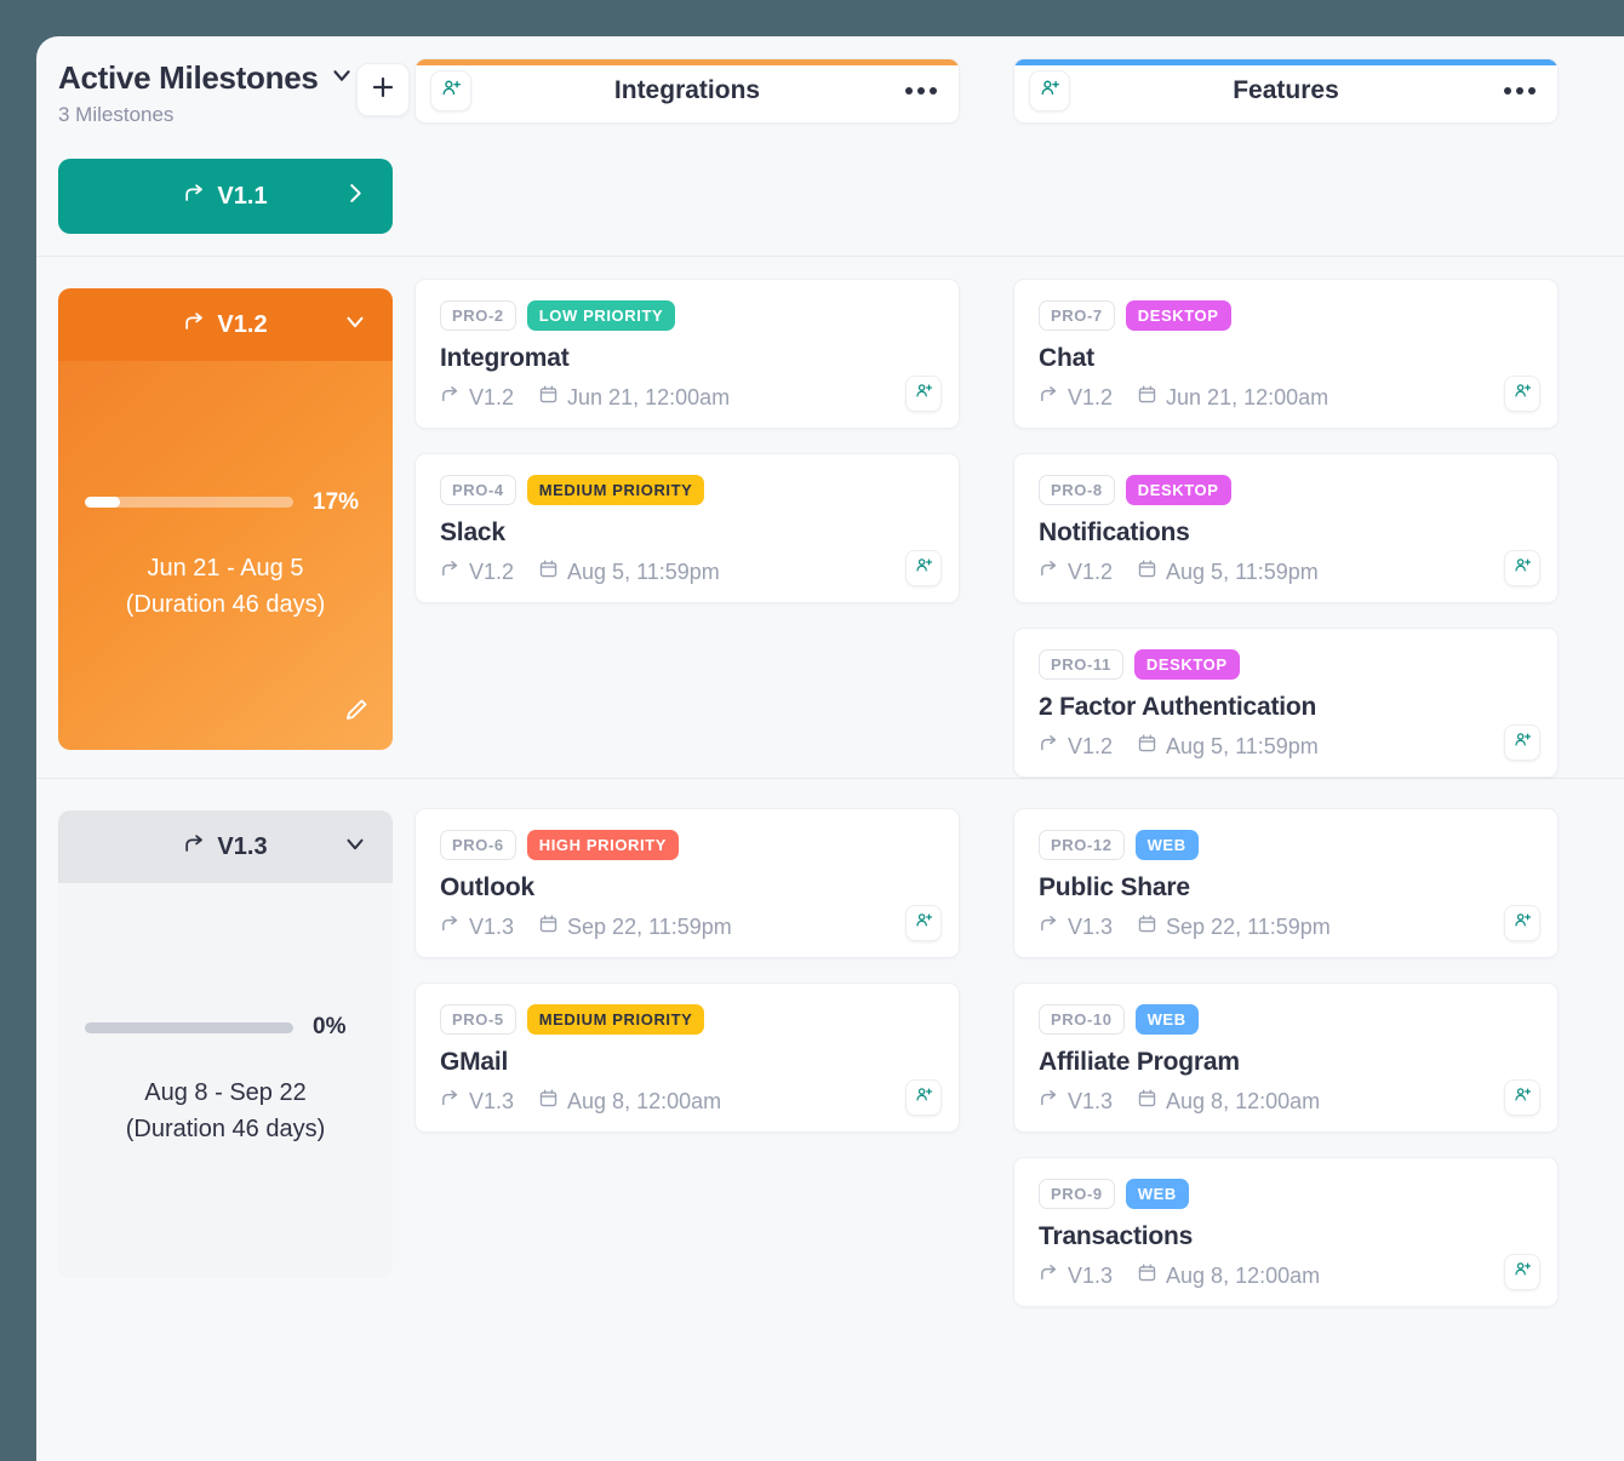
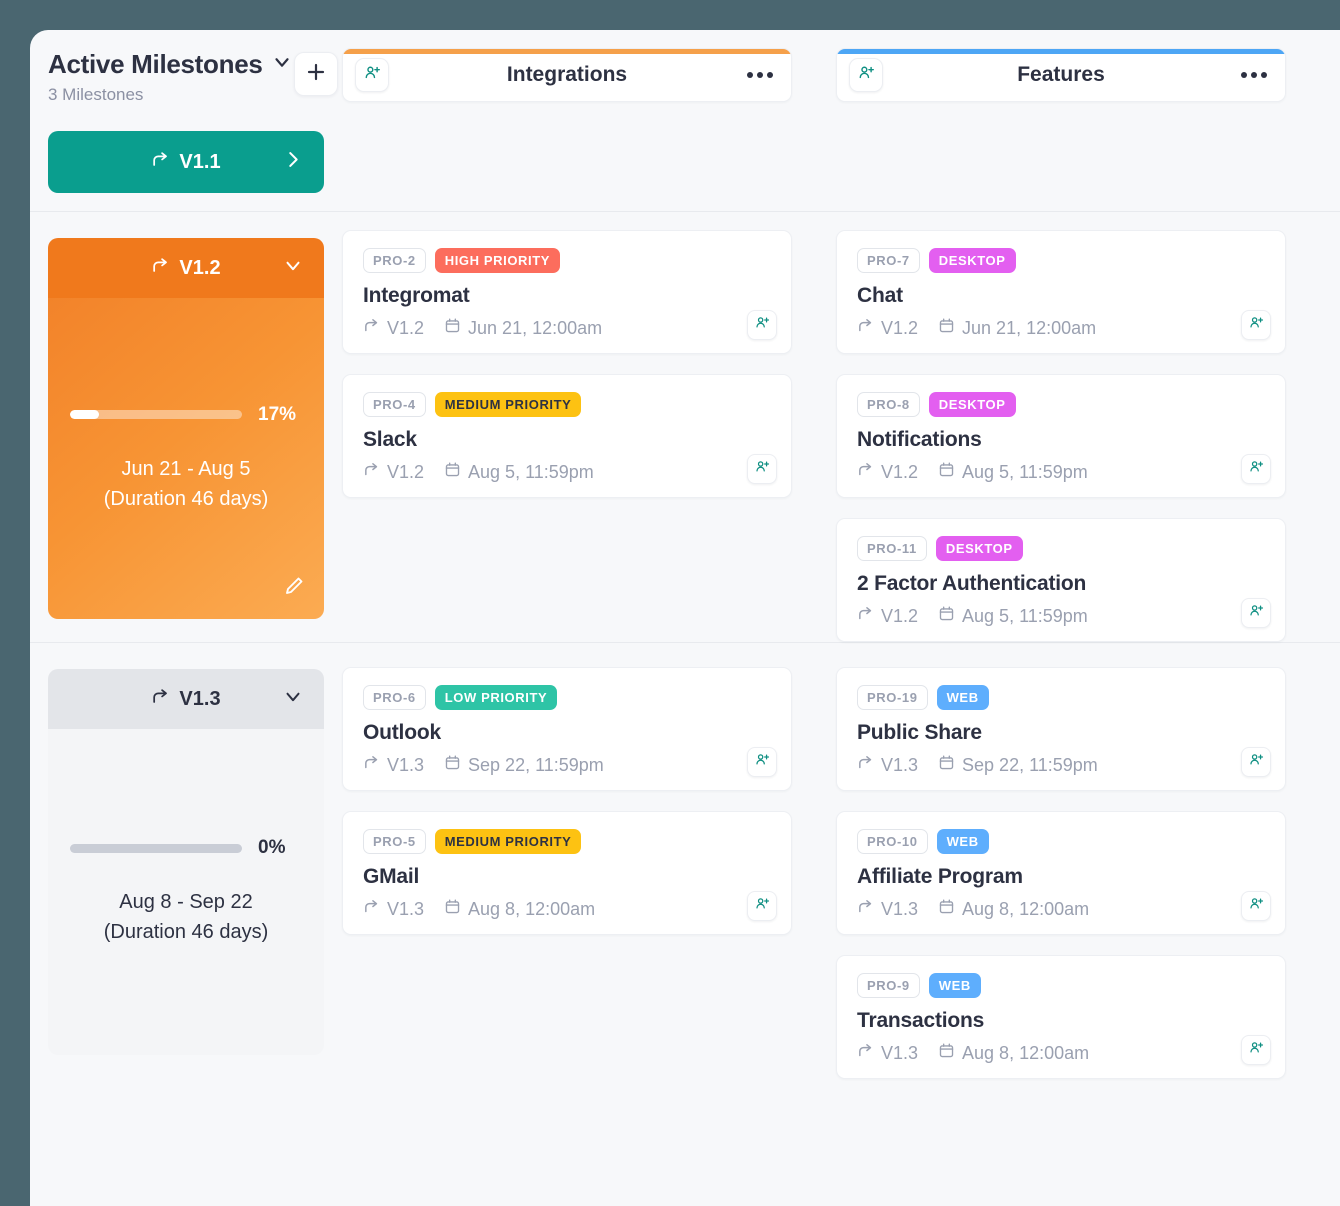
  Active Milestones
  3 Milestones
  V1.1
  Integrations
  Features
  V1.2
  17%
  Jun 21 - Aug 5
  (Duration 46 days)
  PRO-2
- LOW PRIORITY
+ HIGH PRIORITY
  Integromat
  V1.2
  Jun 21, 12:00am
  PRO-4
  MEDIUM PRIORITY
  Slack
  V1.2
  Aug 5, 11:59pm
  PRO-7
  DESKTOP
  Chat
  V1.2
  Jun 21, 12:00am
  PRO-8
  DESKTOP
  Notifications
  V1.2
  Aug 5, 11:59pm
  PRO-11
  DESKTOP
  2 Factor Authentication
  V1.2
  Aug 5, 11:59pm
  V1.3
  0%
  Aug 8 - Sep 22
  (Duration 46 days)
  PRO-6
- HIGH PRIORITY
+ LOW PRIORITY
  Outlook
  V1.3
  Sep 22, 11:59pm
  PRO-5
  MEDIUM PRIORITY
  GMail
  V1.3
  Aug 8, 12:00am
- PRO-12
+ PRO-19
  WEB
  Public Share
  V1.3
  Sep 22, 11:59pm
  PRO-10
  WEB
  Affiliate Program
  V1.3
  Aug 8, 12:00am
  PRO-9
  WEB
  Transactions
  V1.3
  Aug 8, 12:00am
